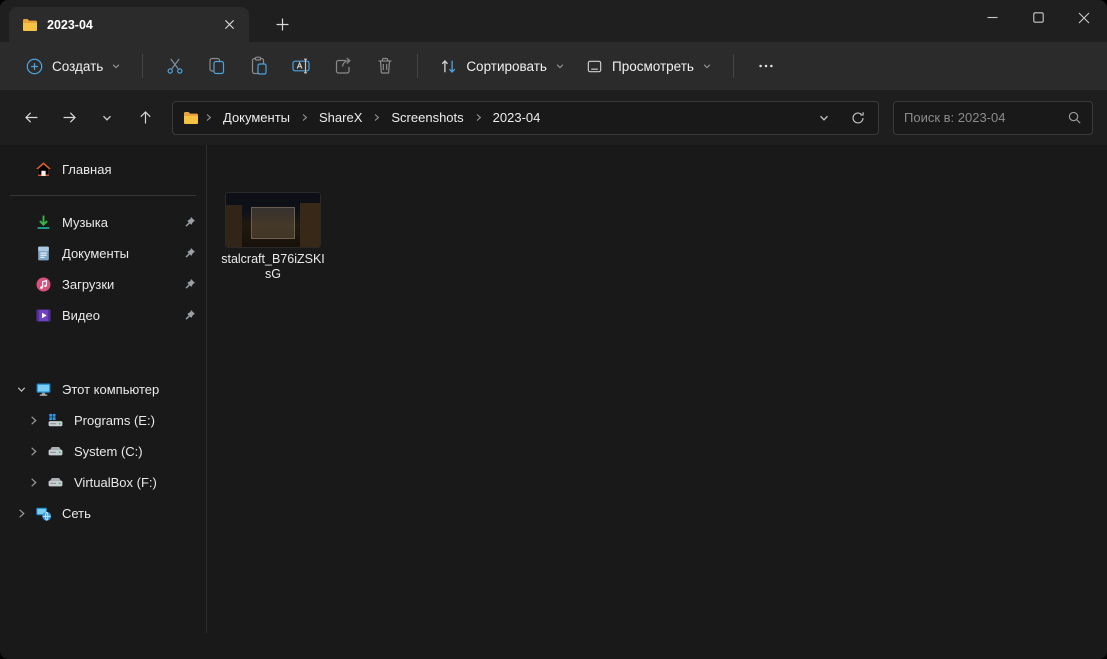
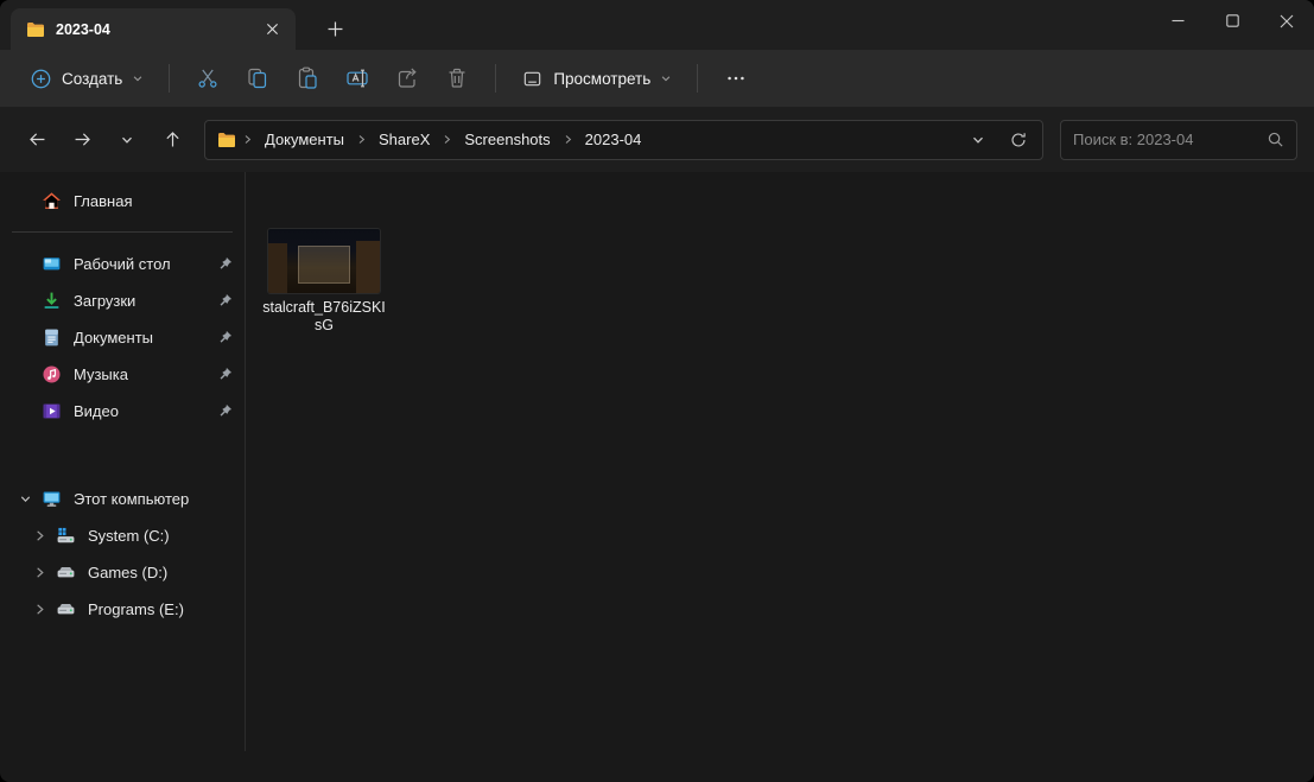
  2023-04
  Создать
- Сортировать
  Просмотреть
  Документы
  ShareX
  Screenshots
  2023-04
  Поиск в: 2023-04
  Главная
+ Рабочий стол
- Музыка
+ Загрузки
  Документы
- Загрузки
+ Музыка
  Видео
  Этот компьютер
- Programs (E:)
+ System (C:)
+ Games (D:)
- System (C:)
+ Programs (E:)
- VirtualBox (F:)
- Сеть
  stalcraft_B76iZSKIsG
